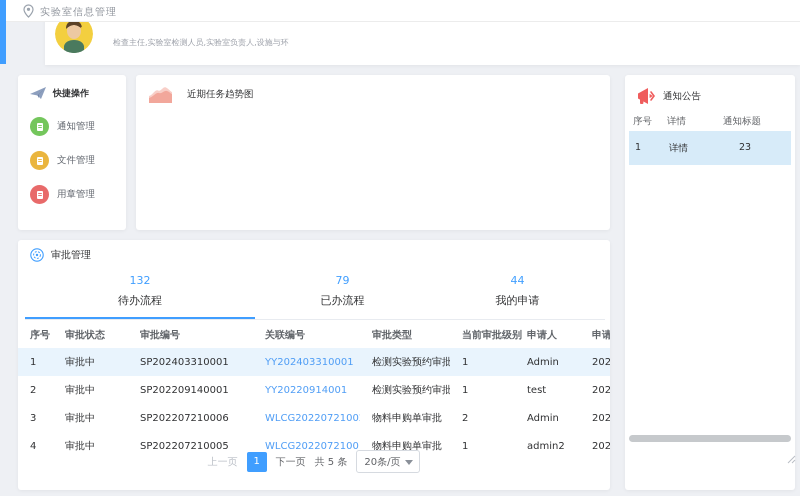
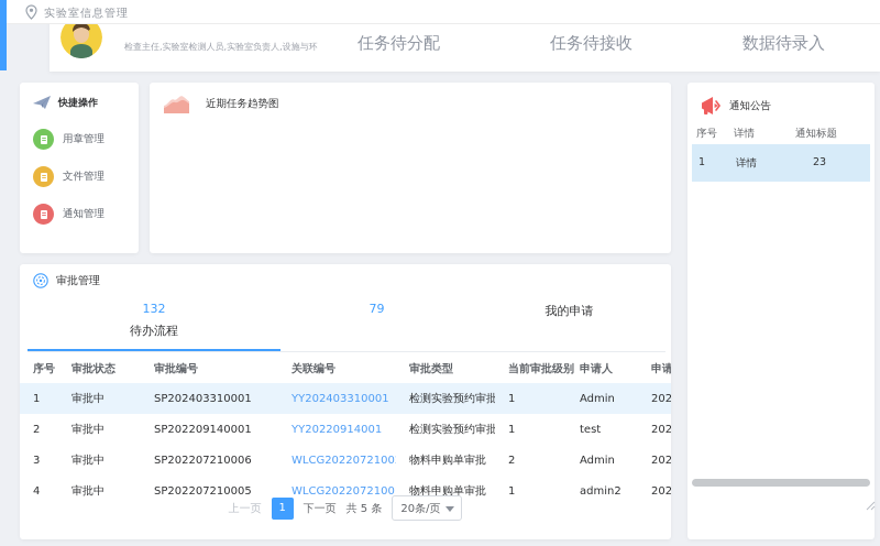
  实验室信息管理
  检查主任,实验室检测人员,实验室负责人,设施与环
+ 任务待分配
+ 任务待接收
+ 数据待录入
  快捷操作
- 通知管理
+ 用章管理
  文件管理
- 用章管理
+ 通知管理
  近期任务趋势图
  通知公告
  序号
  详情
  通知标题
  1
  详情
  23
  审批管理
  132
  待办流程
  79
- 已办流程
- 44
  我的申请
  序号	审批状态	审批编号	关联编号	审批类型	当前审批级别	申请人	申请
  1	审批中	SP202403310001	YY202403310001	检测实验预约审批	1	Admin	202
  2	审批中	SP202209140001	YY20220914001	检测实验预约审批	1	test	202
  3	审批中	SP202207210006	WLCG2022072100	物料申购单审批	2	Admin	202
  4	审批中	SP202207210005	WLCG2022072100	物料申购单审批	1	admin2	202
  上一页
  1
  下一页
  共 5 条
  20条/页
